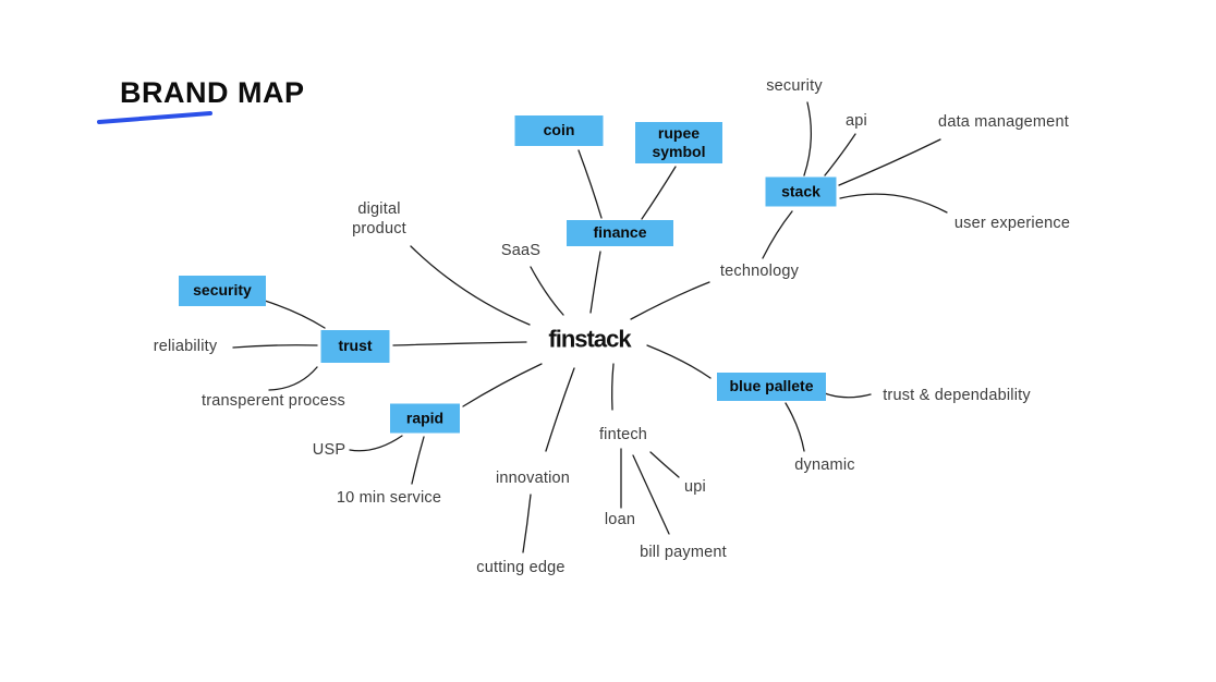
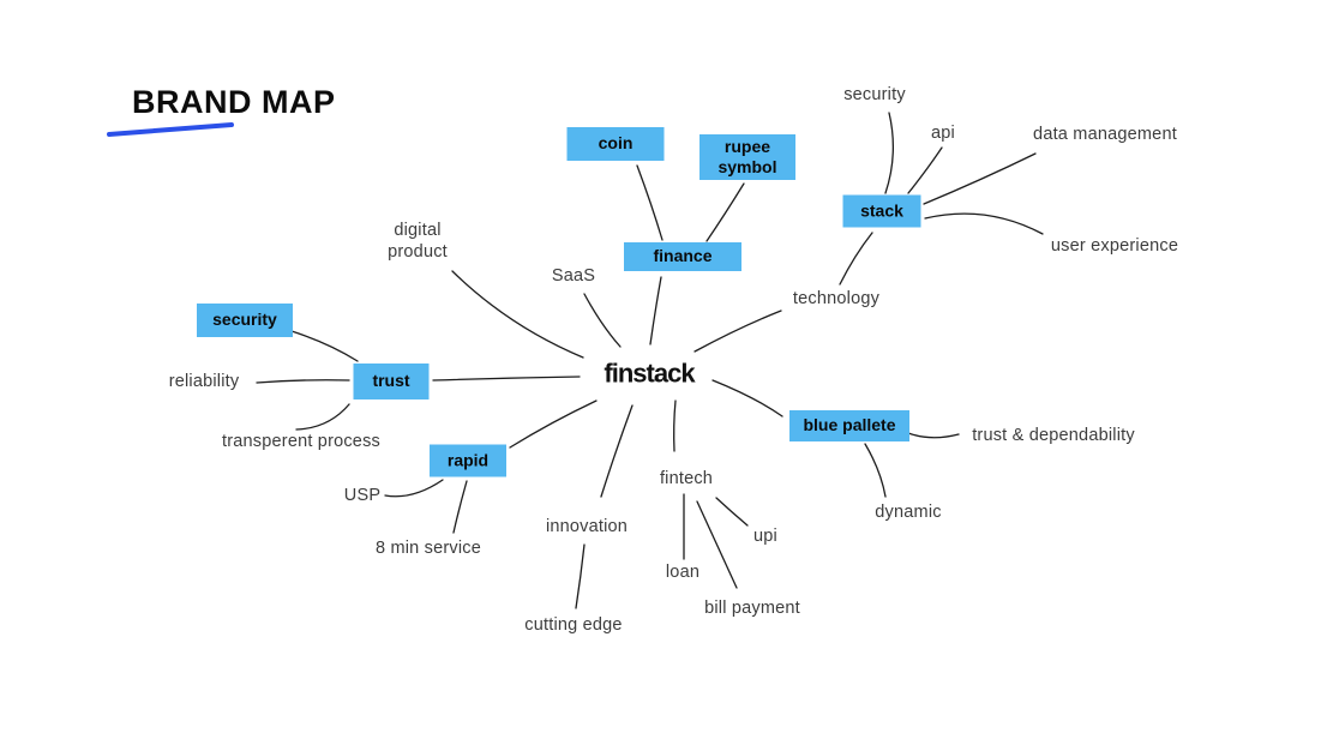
  BRAND MAP
  finstack
  coin
  rupee
  symbol
  finance
  stack
  security
  trust
  rapid
  blue pallete
  digital
  product
  SaaS
  security
  api
  data management
  user experience
  technology
  reliability
  transperent process
  USP
- 10 min service
+ 8 min service
  innovation
  cutting edge
  fintech
  loan
  upi
  bill payment
  trust & dependability
  dynamic
